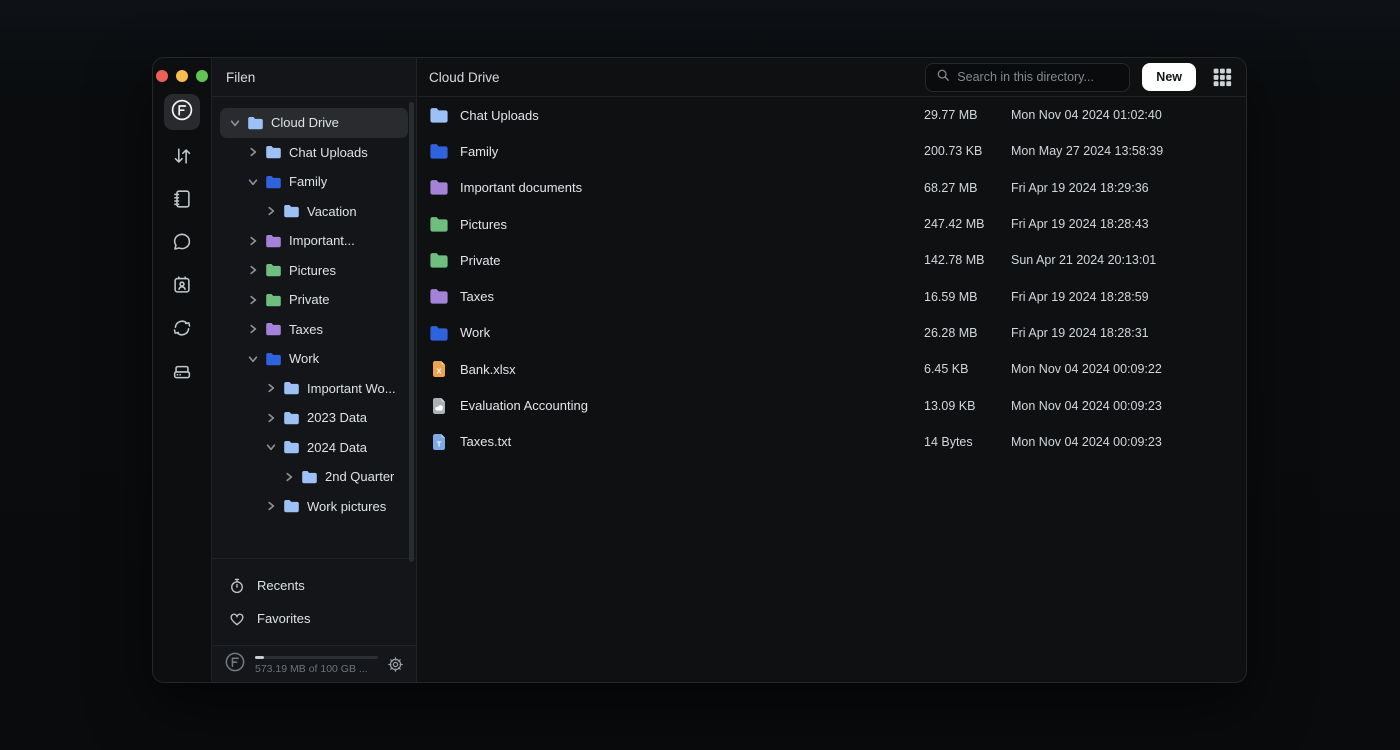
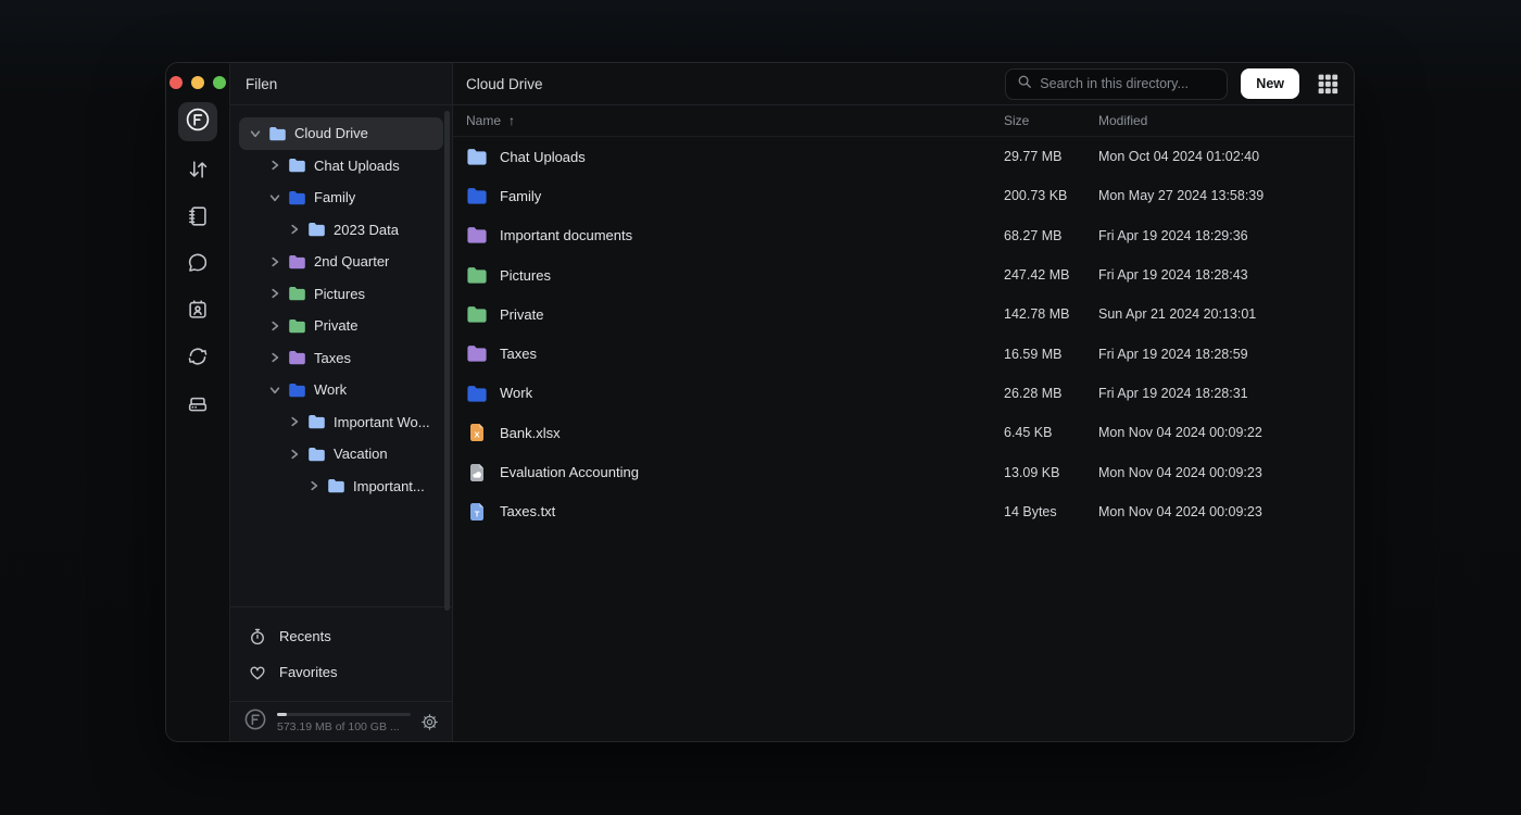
  Filen
  Cloud Drive
  Chat Uploads
  Family
- Vacation
+ 2023 Data
- Important...
+ 2nd Quarter
  Pictures
  Private
  Taxes
  Work
  Important Wo...
- 2023 Data
+ Vacation
- 2024 Data
- 2nd Quarter
+ Important...
- Work pictures
  Recents
  Favorites
  573.19 MB of 100 GB ...
  Cloud Drive
  Search in this directory...
  New
+ Name
+ ↑
+ Size
+ Modified
  Chat Uploads
  29.77 MB
- Mon Nov 04 2024 01:02:40
+ Mon Oct 04 2024 01:02:40
  Family
  200.73 KB
  Mon May 27 2024 13:58:39
  Important documents
  68.27 MB
  Fri Apr 19 2024 18:29:36
  Pictures
  247.42 MB
  Fri Apr 19 2024 18:28:43
  Private
  142.78 MB
  Sun Apr 21 2024 20:13:01
  Taxes
  16.59 MB
  Fri Apr 19 2024 18:28:59
  Work
  26.28 MB
  Fri Apr 19 2024 18:28:31
  X
  Bank.xlsx
  6.45 KB
  Mon Nov 04 2024 00:09:22
  Evaluation Accounting
  13.09 KB
  Mon Nov 04 2024 00:09:23
  T
  Taxes.txt
  14 Bytes
  Mon Nov 04 2024 00:09:23
